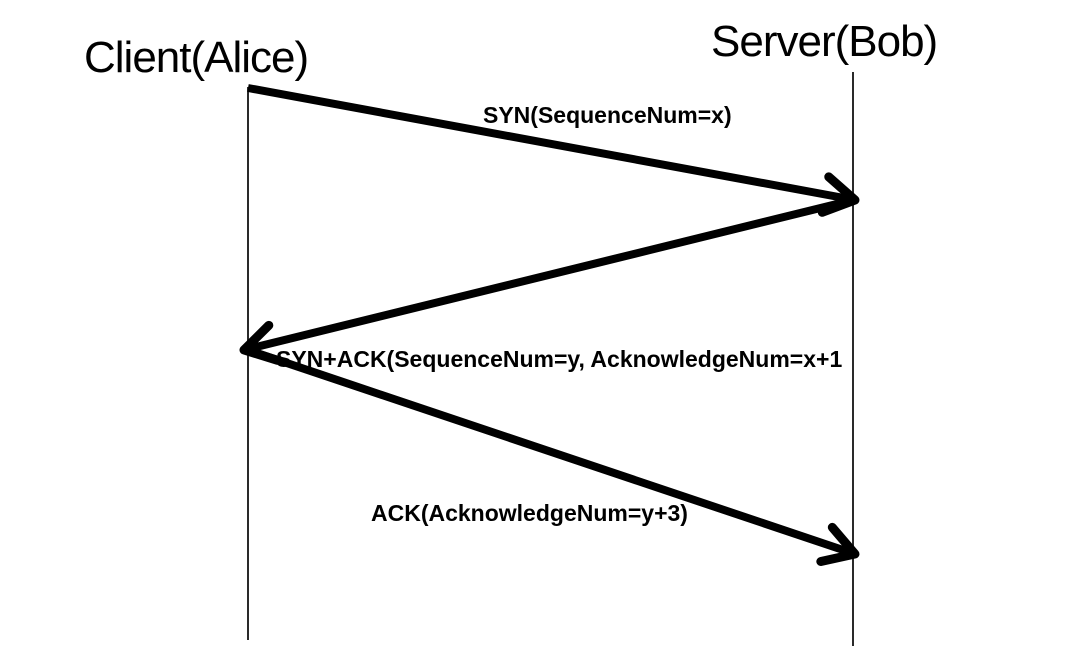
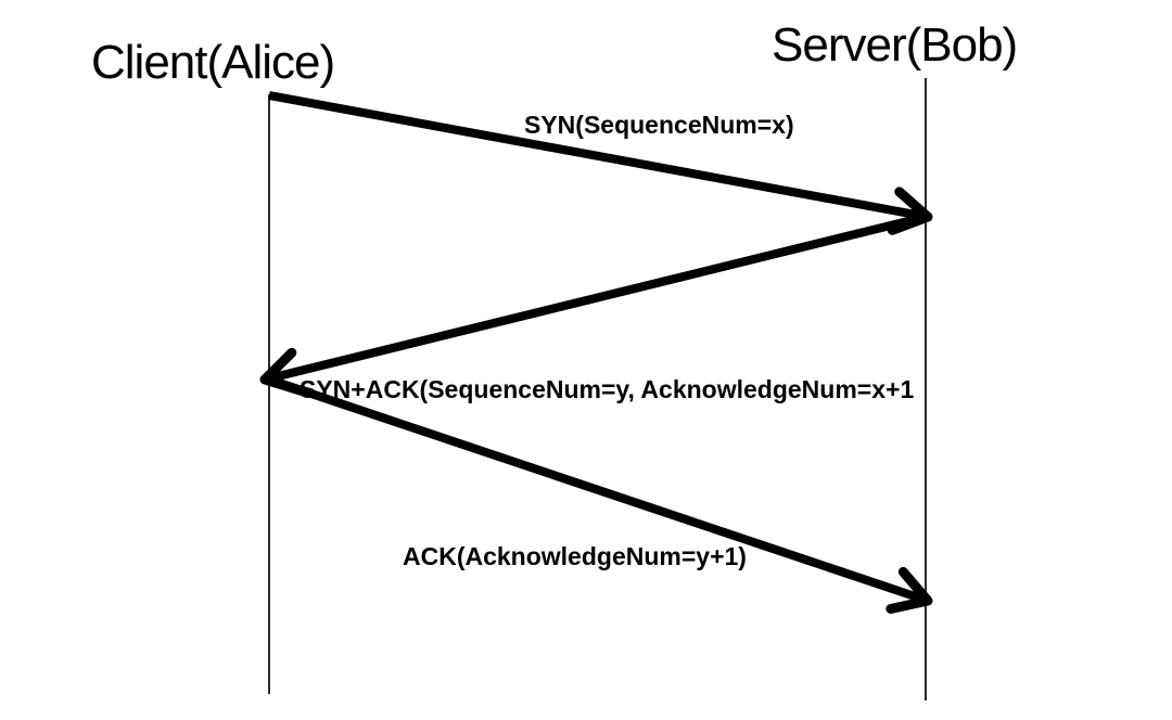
  Client(Alice)
  Server(Bob)
  SYN(SequenceNum=x)
  YN+ACK(SequenceNum=y, AcknowledgeNum=x+1
- ACK(AcknowledgeNum=y+3)
+ ACK(AcknowledgeNum=y+1)
